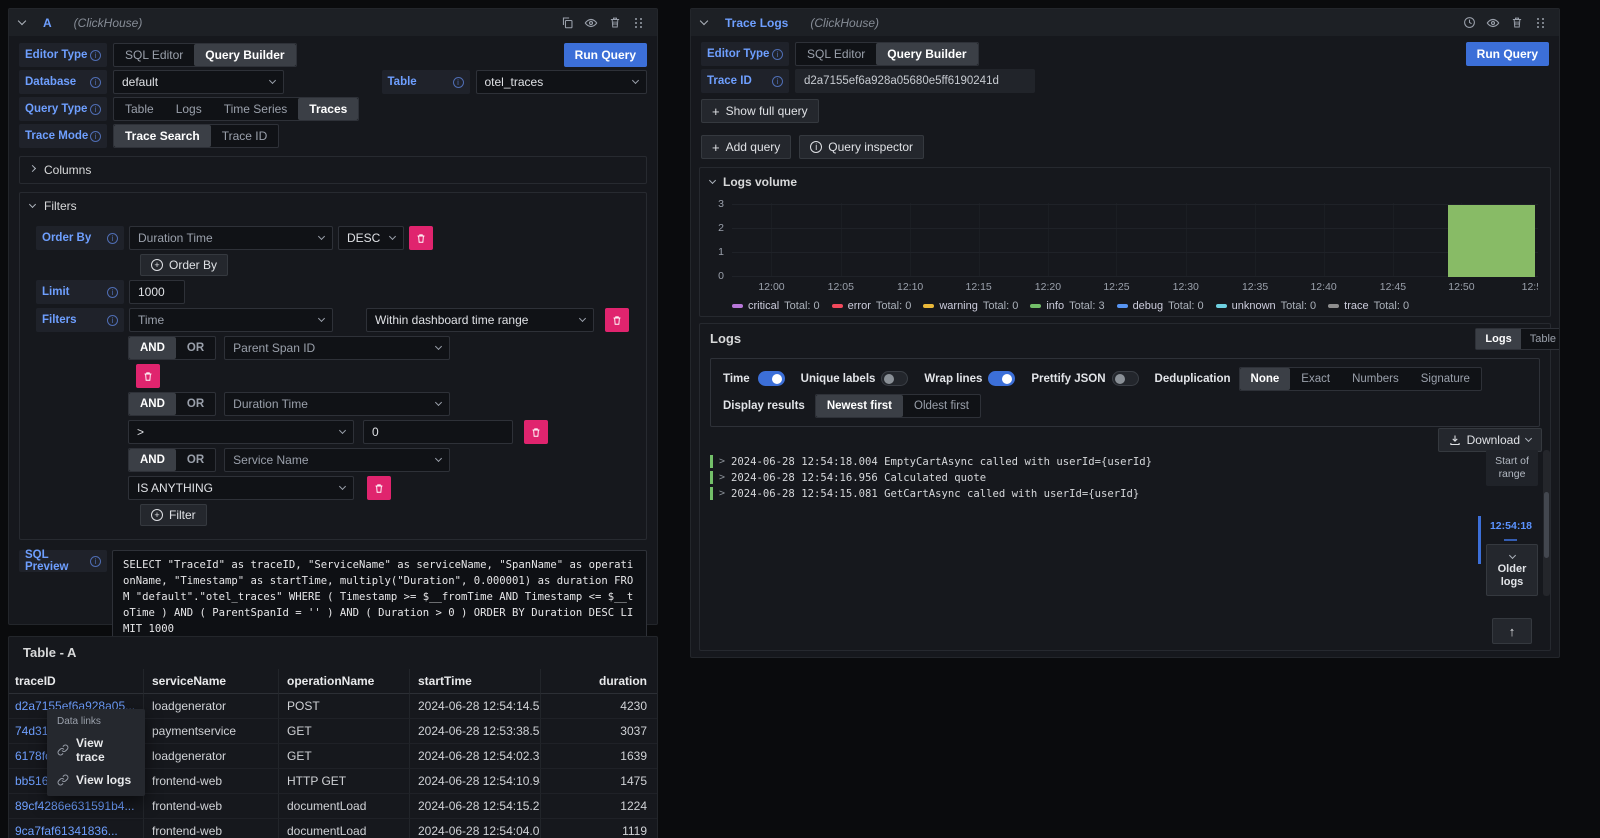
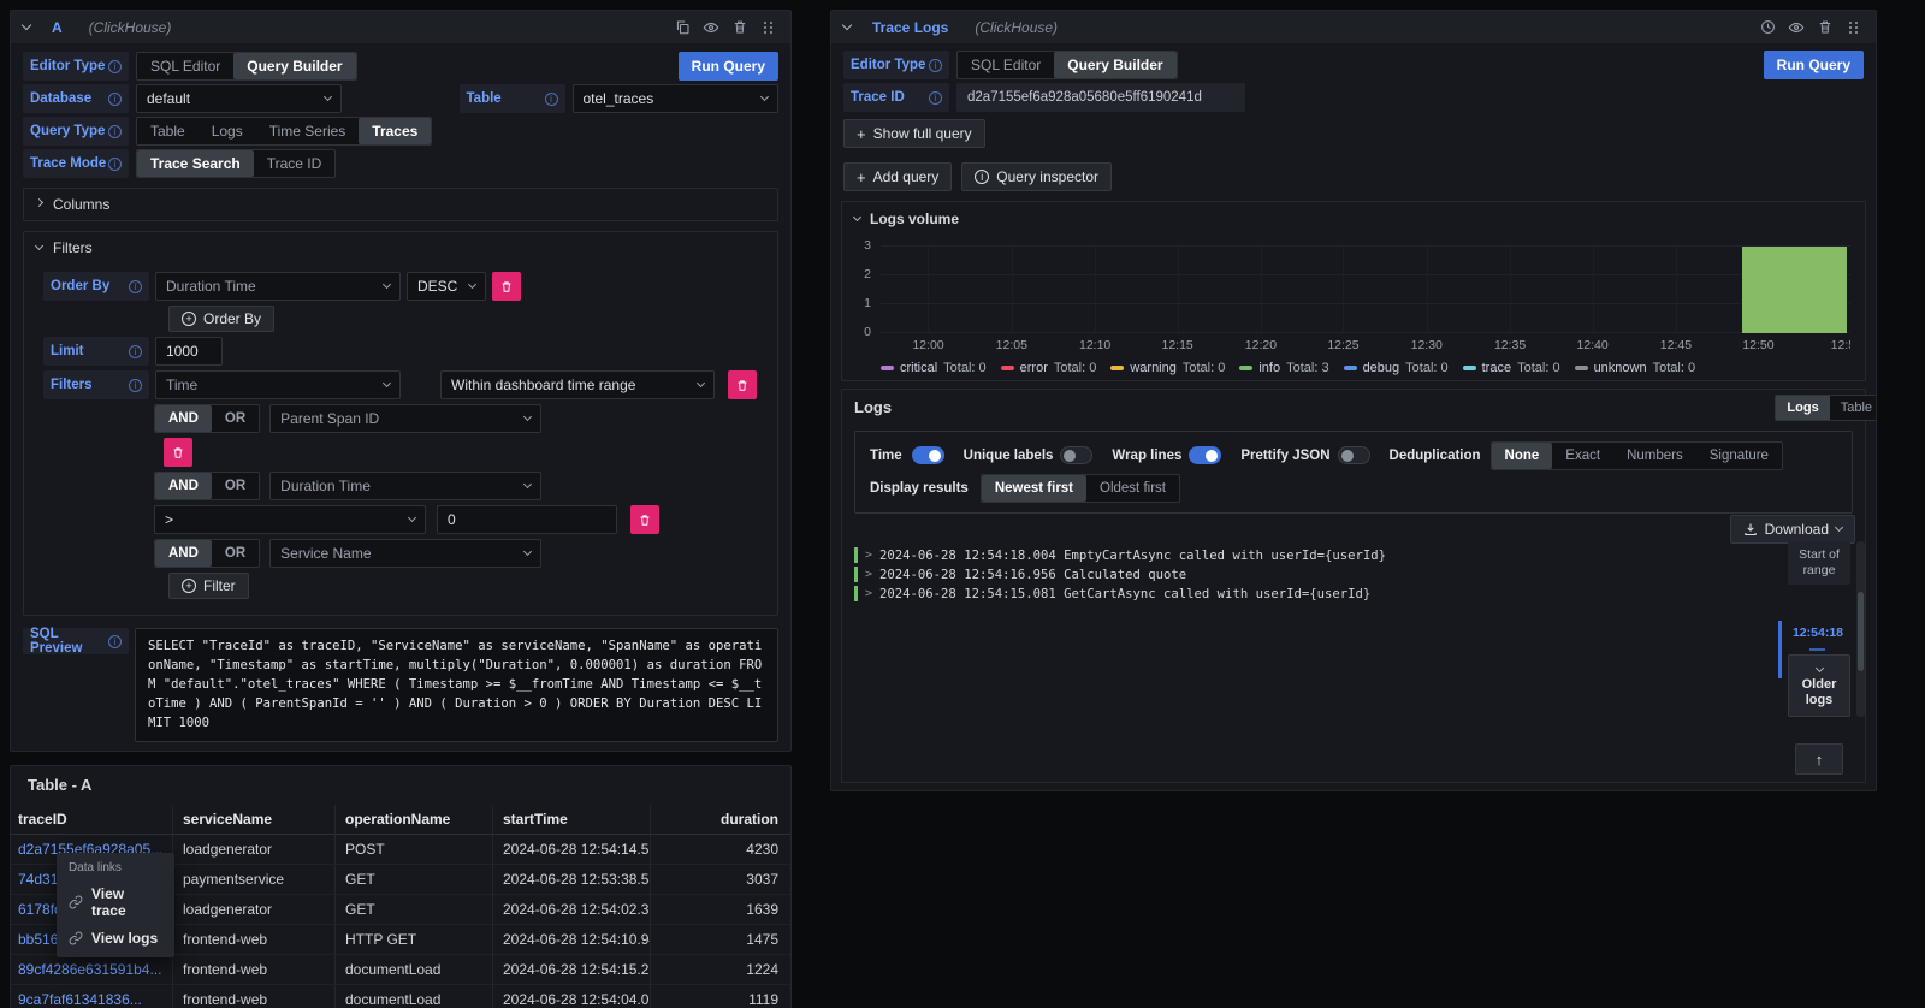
  A
  (ClickHouse)
  Run Query
  Editor Type
  i
  SQL Editor
  Query Builder
  Database
  i
  default
  Table
  i
  otel_traces
  Query Type
  i
  Table
  Logs
  Time Series
  Traces
  Trace Mode
  i
  Trace Search
  Trace ID
  Columns
  Filters
  Order By
  i
  Duration Time
  DESC
  +
  Order By
  Limit
  i
  1000
  Filters
  i
  Time
  Within dashboard time range
  AND
  OR
  Parent Span ID
  AND
  OR
  Duration Time
  >
  0
  AND
  OR
  Service Name
- IS ANYTHING
  +
  Filter
  SQL Preview
  i
  SELECT "TraceId" as traceID, "ServiceName" as serviceName, "SpanName" as operationName, "Timestamp" as startTime, multiply("Duration", 0.000001) as duration FROM "default"."otel_traces" WHERE ( Timestamp >= $__fromTime AND Timestamp <= $__toTime ) AND ( ParentSpanId = '' ) AND ( Duration > 0 ) ORDER BY Duration DESC LIMIT 1000
  Table - A
  traceID
  serviceName
  operationName
  startTime
  duration
  d2a7155ef6a928a05...
  loadgenerator
  POST
  2024-06-28 12:54:14.5
  4230
  paymentservice
  GET
  2024-06-28 12:53:38.5
  3037
  loadgenerator
  GET
  2024-06-28 12:54:02.3
  1639
  frontend-web
  HTTP GET
  2024-06-28 12:54:10.9
  1475
  89cf4286e631591b4...
  frontend-web
  documentLoad
  2024-06-28 12:54:15.2
  1224
  9ca7faf61341836...
  frontend-web
  documentLoad
  2024-06-28 12:54:04.0
  1119
  Data links
  View trace
  View logs
  Trace Logs
  (ClickHouse)
  Run Query
  Editor Type
  i
  SQL Editor
  Query Builder
  Trace ID
  i
  d2a7155ef6a928a05680e5ff6190241d
  +
  Show full query
  +
  Add query
  i
  Query inspector
  Logs volume
  3
  2
  1
  0
  12:00
  12:05
  12:10
  12:15
  12:20
  12:25
  12:30
  12:35
  12:40
  12:45
  12:50
  critical
  Total: 0
  error
  Total: 0
  warning
  Total: 0
  info
  Total: 3
  debug
  Total: 0
- unknown
+ trace
  Total: 0
- trace
+ unknown
  Total: 0
  Logs
  Logs
  Table
  Time
  Unique labels
  Wrap lines
  Prettify JSON
  Deduplication
  None
  Exact
  Numbers
  Signature
  Display results
  Newest first
  Oldest first
  Download
  >
  2024-06-28 12:54:18.004 EmptyCartAsync called with userId={userId}
  >
  2024-06-28 12:54:16.956 Calculated quote
  >
  2024-06-28 12:54:15.081 GetCartAsync called with userId={userId}
  Start of range
  12:54:18
  Older logs
  ↑
